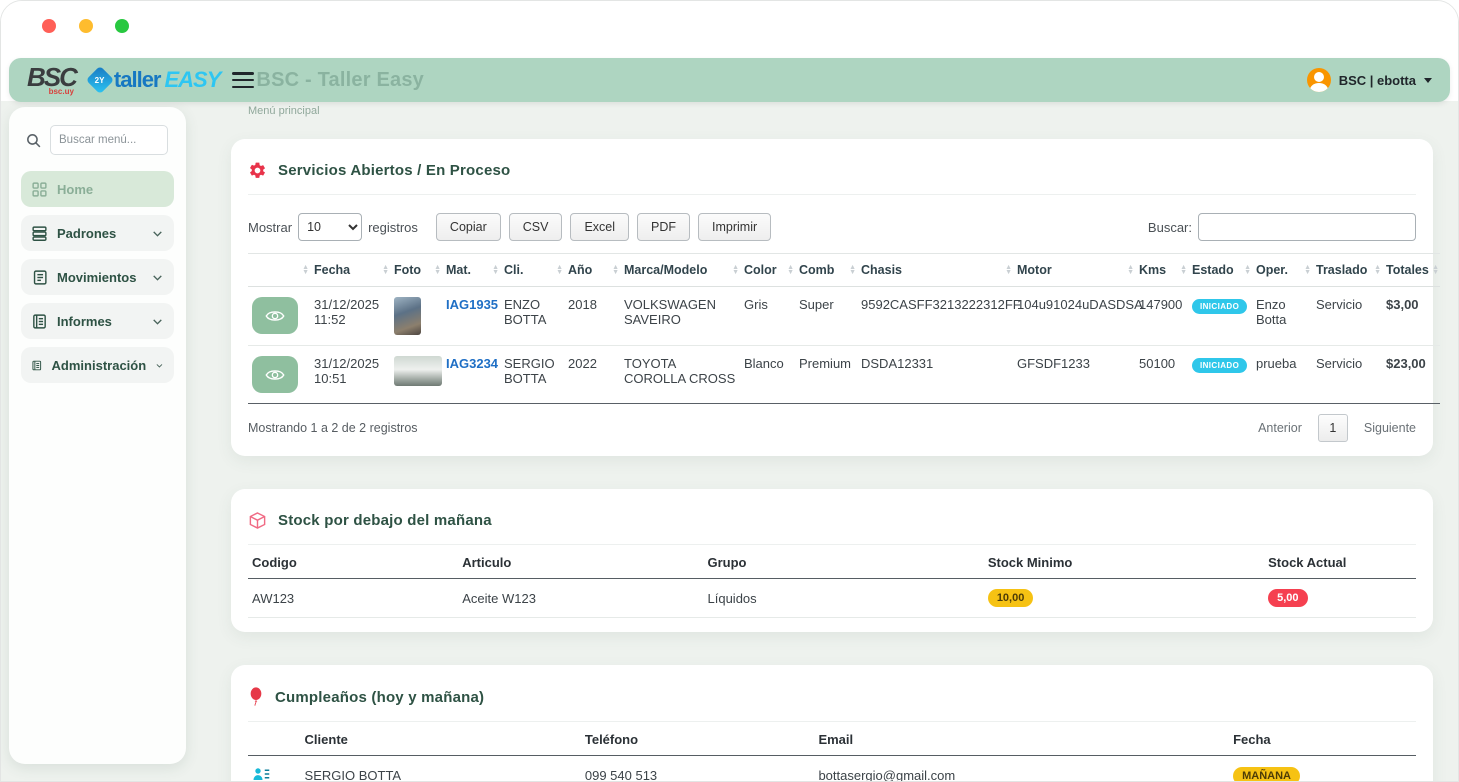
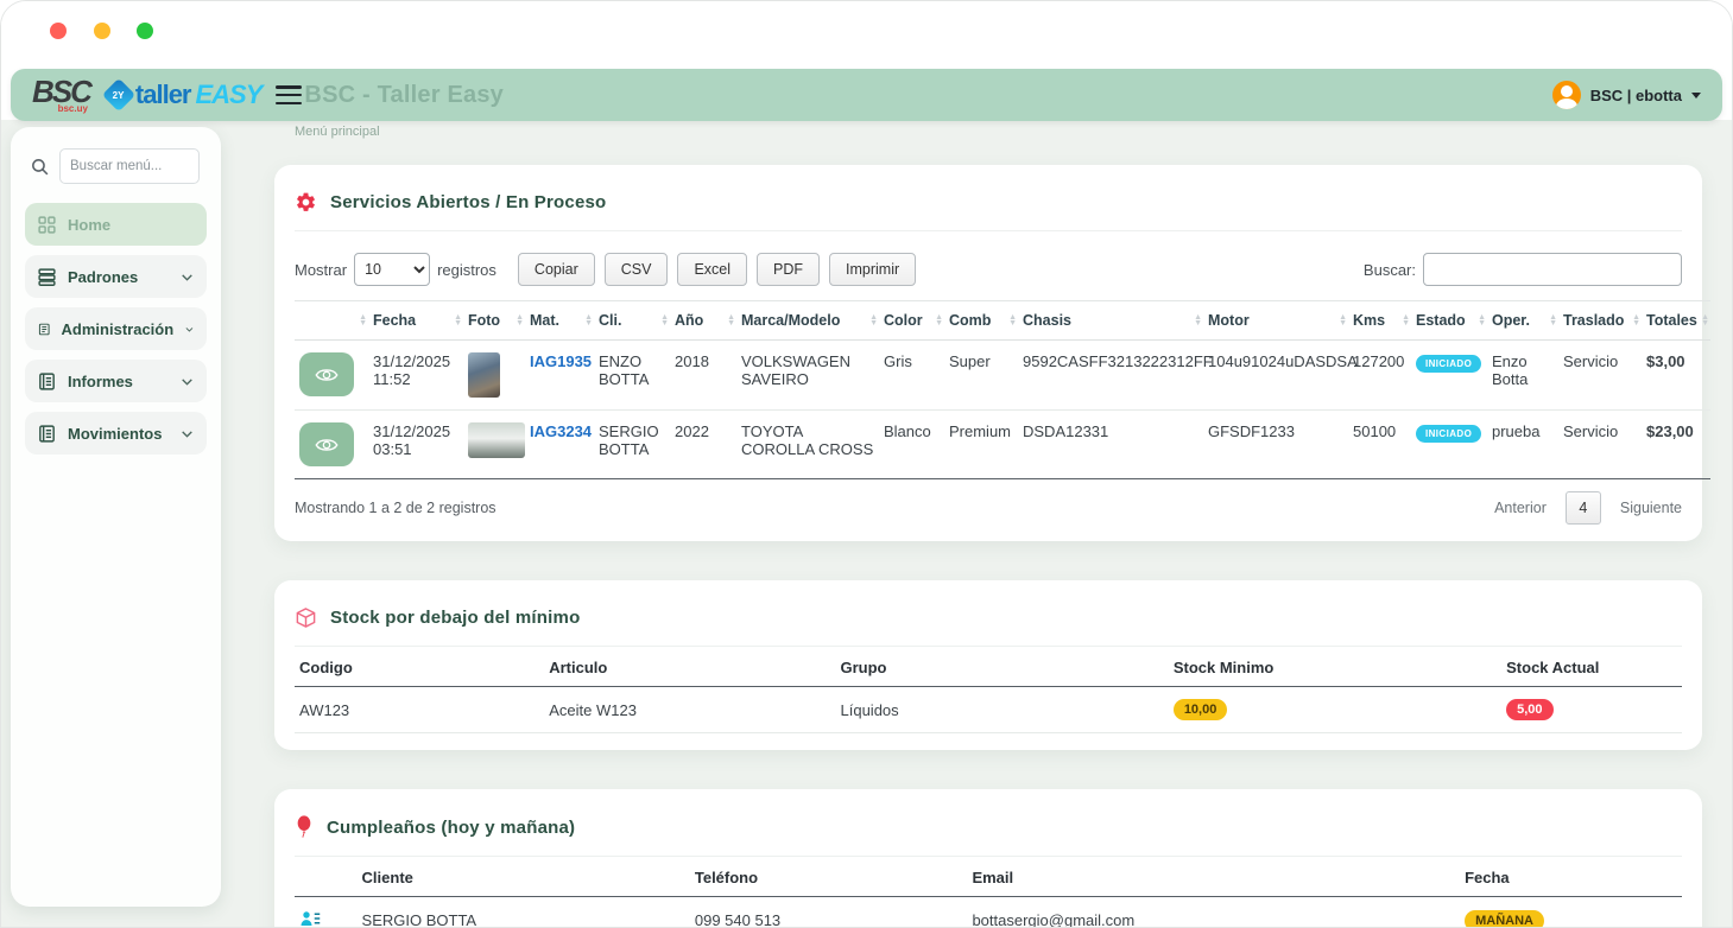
  BSC
  bsc.uy
  taller
  EASY
  BSC - Taller Easy
  BSC | ebotta
  Buscar menú...
  Home
  Padrones
- Movimientos
+ Administración
  Informes
- Administración
+ Movimientos
  Menú principal
  Servicios Abiertos / En Proceso
  Mostrar
  10
  registros
  Copiar
  CSV
  Excel
  PDF
  Imprimir
  Buscar:
  	Fecha	Foto	Mat.	Cli.	Año	Marca/Modelo	Color	Comb	Chasis	Motor	Kms	Estado	Oper.	Traslado	Totales
- 	31/12/202511:52		IAG1935	ENZO BOTTA	2018	VOLKSWAGEN SAVEIRO	Gris	Super	9592CASFF3213222312FF	104u91024uDASDSA	147900	INICIADO	Enzo Botta	Servicio	$3,00
+ 	31/12/202511:52		IAG1935	ENZO BOTTA	2018	VOLKSWAGEN SAVEIRO	Gris	Super	9592CASFF3213222312FF	104u91024uDASDSA	127200	INICIADO	Enzo Botta	Servicio	$3,00
- 	31/12/202510:51		IAG3234	SERGIO BOTTA	2022	TOYOTA COROLLA CROSS	Blanco	Premium	DSDA12331	GFSDF1233	50100	INICIADO	prueba	Servicio	$23,00
+ 	31/12/202503:51		IAG3234	SERGIO BOTTA	2022	TOYOTA COROLLA CROSS	Blanco	Premium	DSDA12331	GFSDF1233	50100	INICIADO	prueba	Servicio	$23,00
  Mostrando 1 a 2 de 2 registros
  Anterior
- 1
+ 4
  Siguiente
- Stock por debajo del mañana
+ Stock por debajo del mínimo
  Codigo	Articulo	Grupo	Stock Minimo	Stock Actual
  AW123	Aceite W123	Líquidos	10,00	5,00
  Cumpleaños (hoy y mañana)
  	Cliente	Teléfono	Email	Fecha
  	SERGIO BOTTA	099 540 513	bottasergio@gmail.com	MAÑANA
